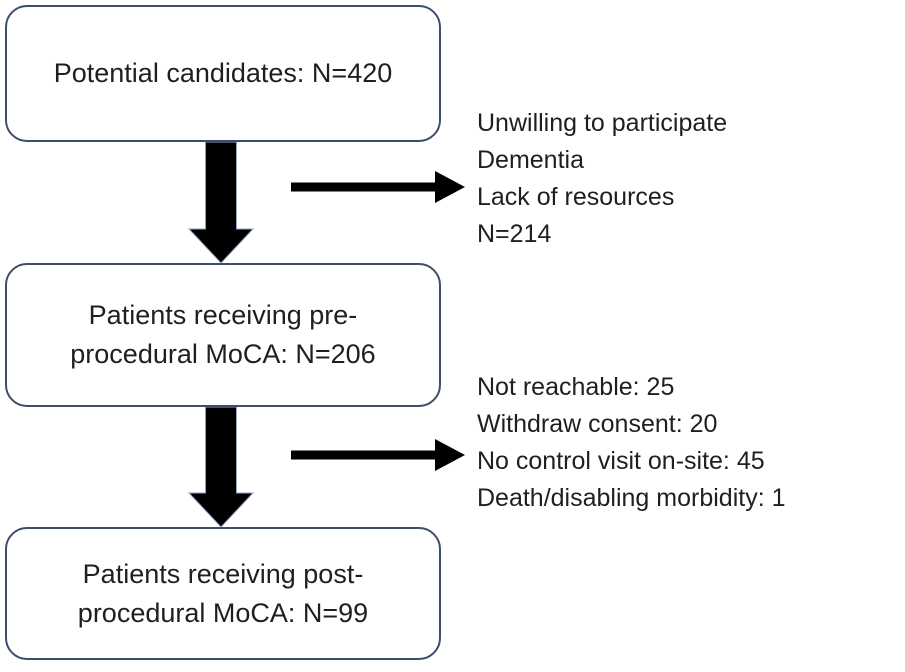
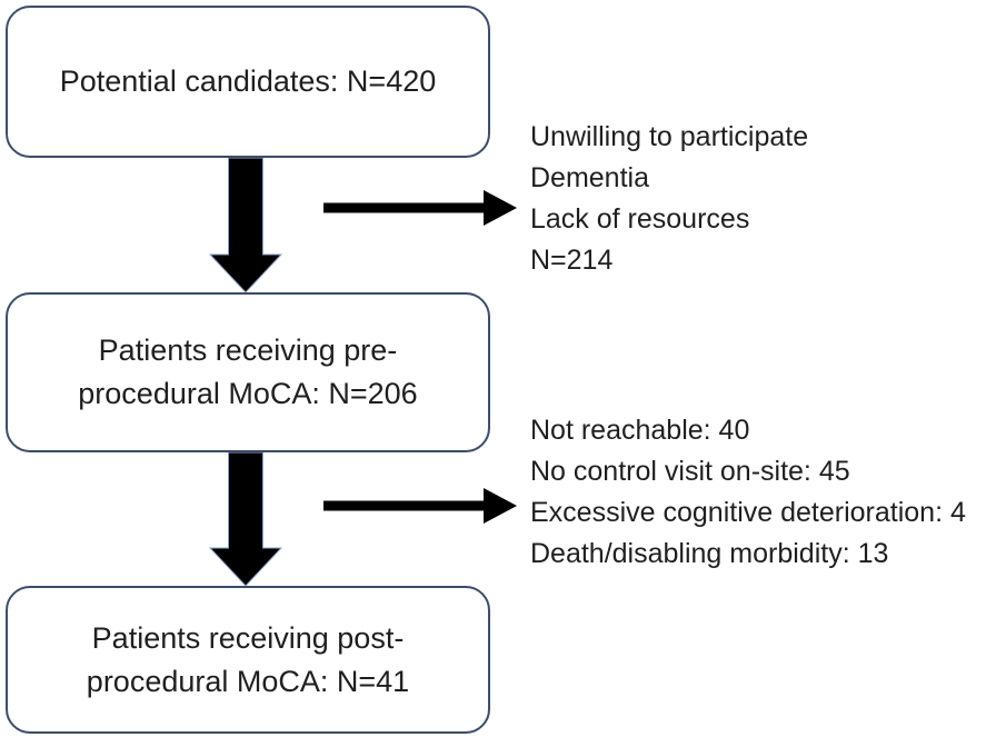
  Potential candidates: N=420
  Unwilling to participate
  Dementia
  Lack of resources
  N=214
  Patients receiving pre-
  procedural MoCA: N=206
- Not reachable: 25
+ Not reachable: 40
- Withdraw consent: 20
  No control visit on-site: 45
+ Excessive cognitive deterioration: 4
- Death/disabling morbidity: 1
+ Death/disabling morbidity: 13
  Patients receiving post-
- procedural MoCA: N=99
+ procedural MoCA: N=41
